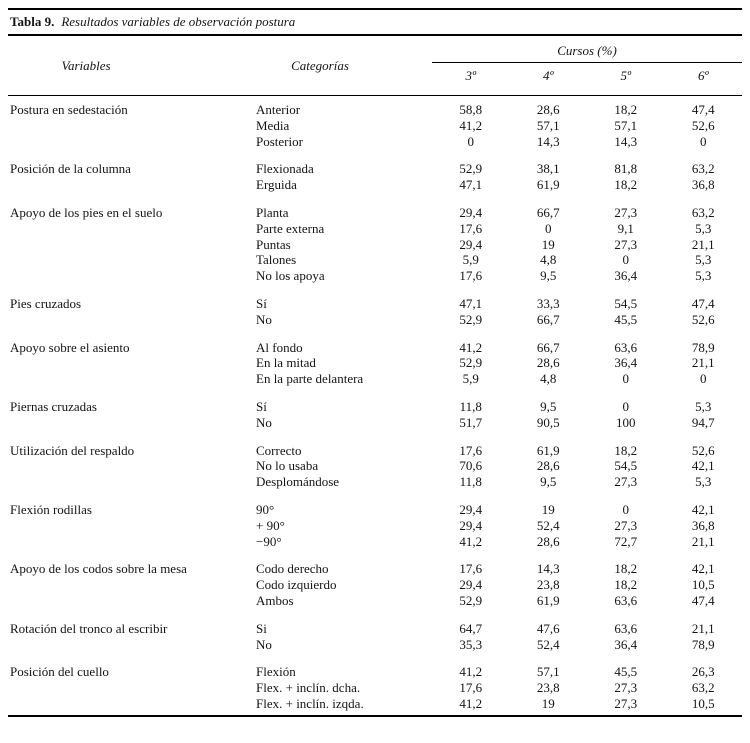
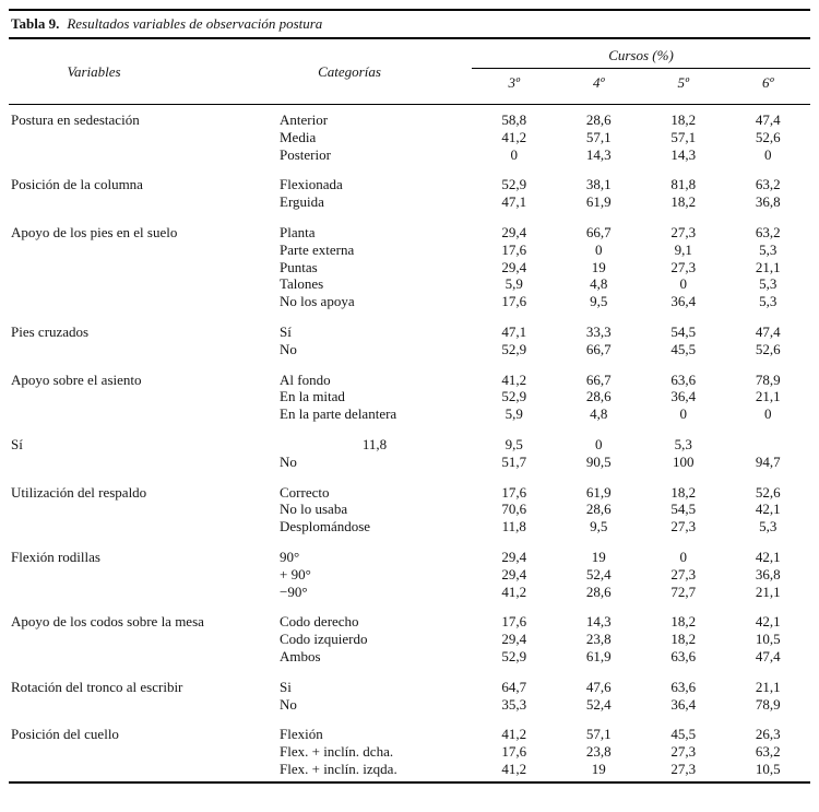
  Tabla 9.
  Resultados variables de observación postura
  Variables
  Categorías
  Cursos (%)
  3º
  4º
  5º
  6º
  Postura en sedestación
  Anterior
  58,8
  28,6
  18,2
  47,4
  Media
  41,2
  57,1
  57,1
  52,6
  Posterior
  0
  14,3
  14,3
  0
  Posición de la columna
  Flexionada
  52,9
  38,1
  81,8
  63,2
  Erguida
  47,1
  61,9
  18,2
  36,8
  Apoyo de los pies en el suelo
  Planta
  29,4
  66,7
  27,3
  63,2
  Parte externa
  17,6
  0
  9,1
  5,3
  Puntas
  29,4
  19
  27,3
  21,1
  Talones
  5,9
  4,8
  0
  5,3
  No los apoya
  17,6
  9,5
  36,4
  5,3
  Pies cruzados
  Sí
  47,1
  33,3
  54,5
  47,4
  No
  52,9
  66,7
  45,5
  52,6
  Apoyo sobre el asiento
  Al fondo
  41,2
  66,7
  63,6
  78,9
  En la mitad
  52,9
  28,6
  36,4
  21,1
  En la parte delantera
  5,9
  4,8
  0
  0
- Piernas cruzadas
  Sí
  11,8
  9,5
  0
  5,3
  No
  51,7
  90,5
  100
  94,7
  Utilización del respaldo
  Correcto
  17,6
  61,9
  18,2
  52,6
  No lo usaba
  70,6
  28,6
  54,5
  42,1
  Desplomándose
  11,8
  9,5
  27,3
  5,3
  Flexión rodillas
  90°
  29,4
  19
  0
  42,1
  + 90°
  29,4
  52,4
  27,3
  36,8
  −90°
  41,2
  28,6
  72,7
  21,1
  Apoyo de los codos sobre la mesa
  Codo derecho
  17,6
  14,3
  18,2
  42,1
  Codo izquierdo
  29,4
  23,8
  18,2
  10,5
  Ambos
  52,9
  61,9
  63,6
  47,4
  Rotación del tronco al escribir
  Si
  64,7
  47,6
  63,6
  21,1
  No
  35,3
  52,4
  36,4
  78,9
  Posición del cuello
  Flexión
  41,2
  57,1
  45,5
  26,3
  Flex. + inclín. dcha.
  17,6
  23,8
  27,3
  63,2
  Flex. + inclín. izqda.
  41,2
  19
  27,3
  10,5
